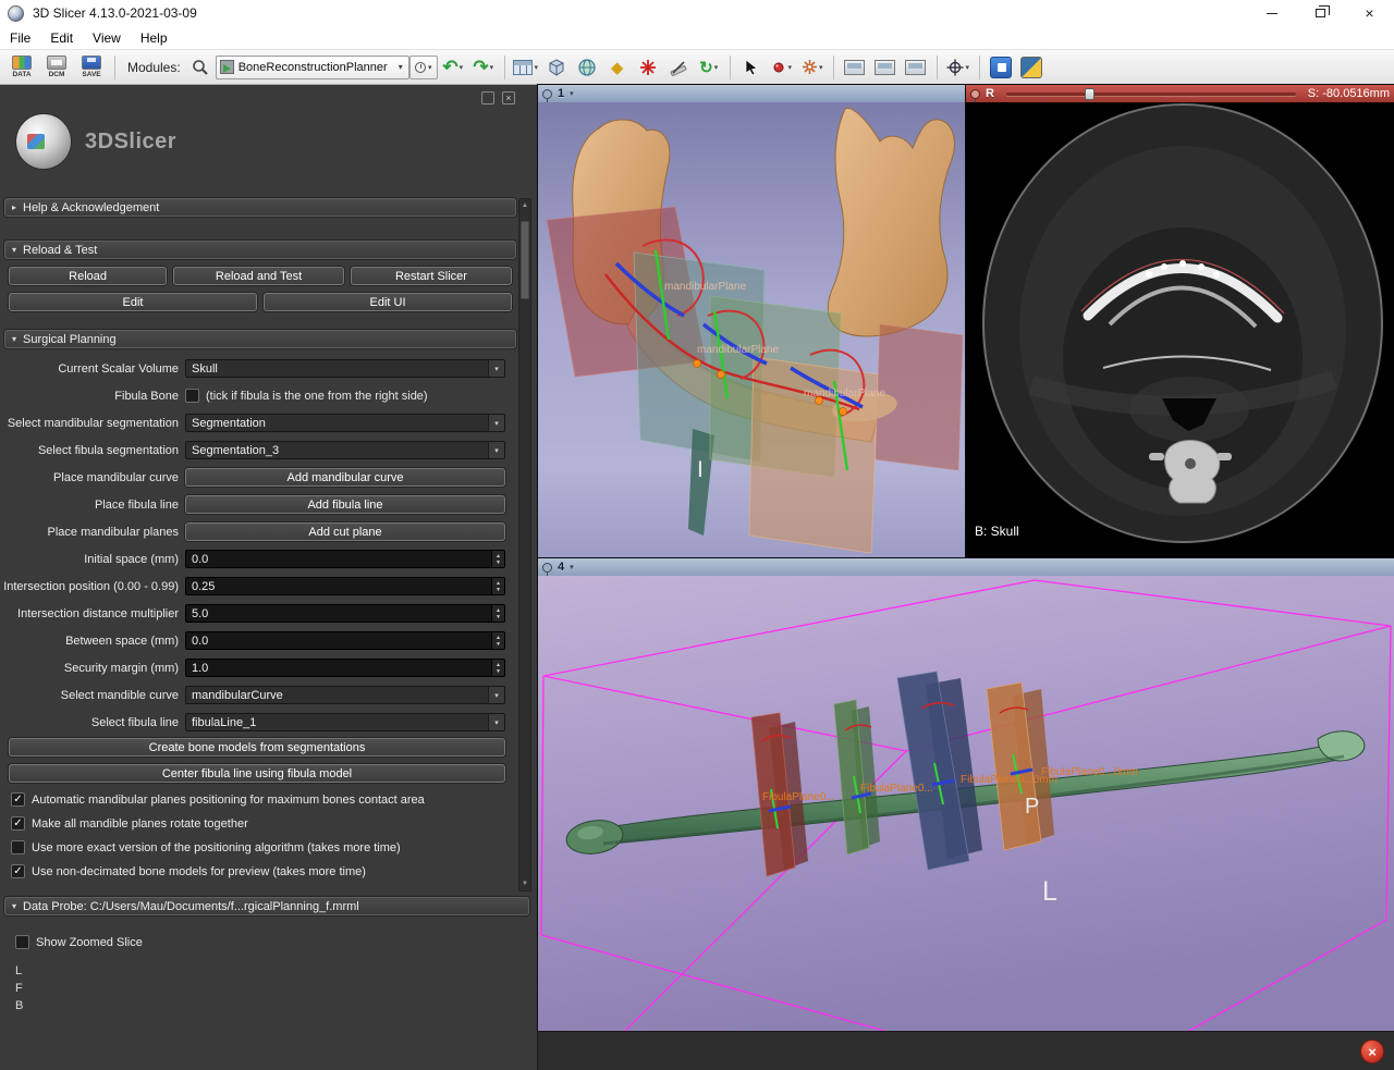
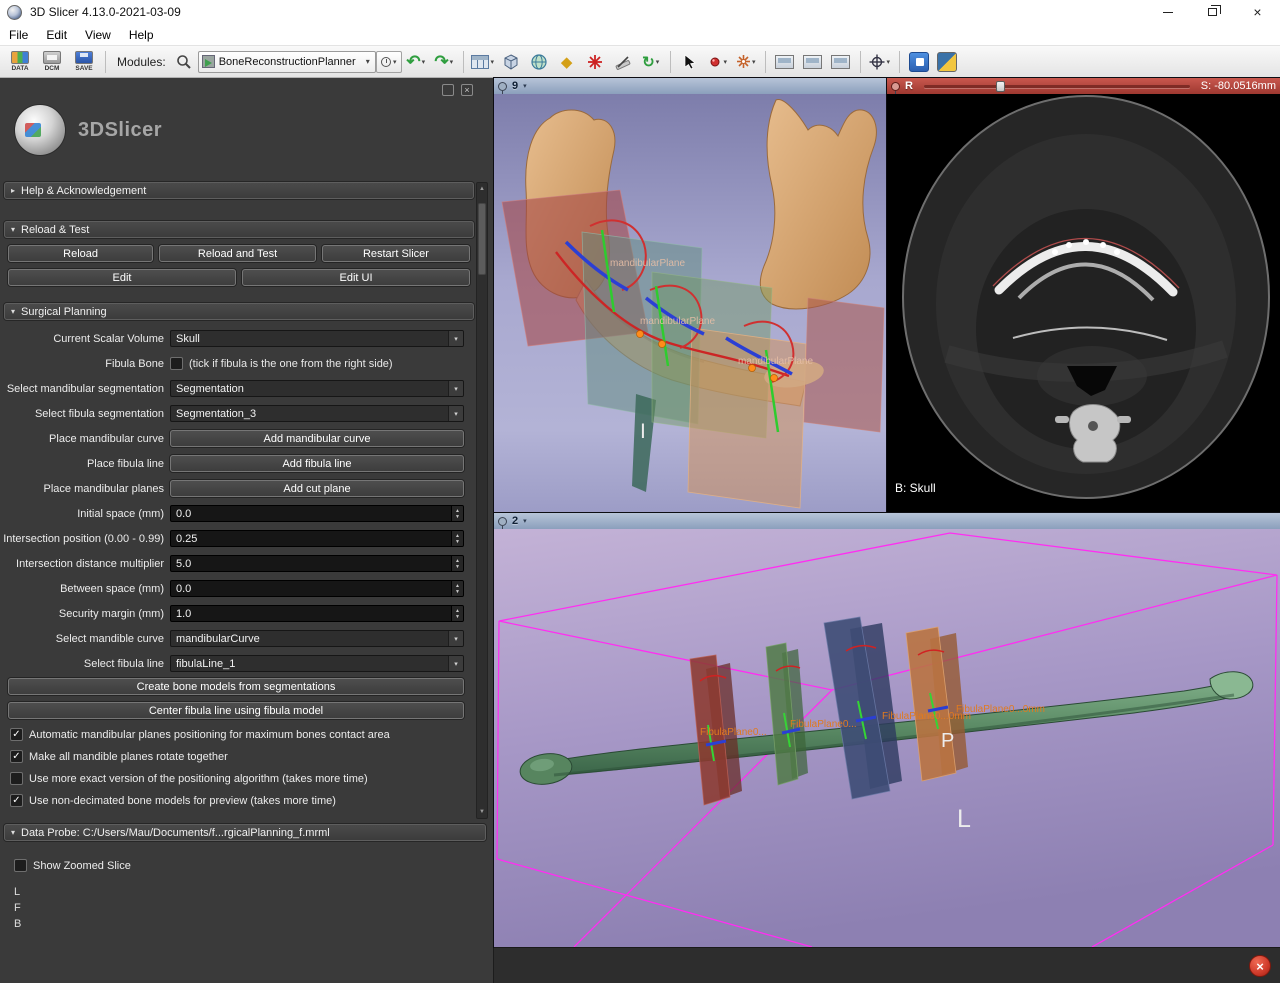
  3D Slicer 4.13.0-2021-03-09
  ×
  File
  Edit
  View
  Help
  Modules:
  BoneReconstructionPlanner
  ▾
  ↶
  ↷
  ◆
  ↻
  ×
  3DSlicer
  ▸
  Help & Acknowledgement
  ▾
  Reload & Test
  Reload
  Reload and Test
  Restart Slicer
  Edit
  Edit UI
  ▾
  Surgical Planning
  Current Scalar Volume
  Skull
  Fibula Bone
  (tick if fibula is the one from the right side)
  Select mandibular segmentation
  Segmentation
  Select fibula segmentation
  Segmentation_3
  Place mandibular curve
  Add mandibular curve
  Place fibula line
  Add fibula line
  Place mandibular planes
  Add cut plane
  Initial space (mm)
  0.0
  Intersection position (0.00 - 0.99)
  0.25
  Intersection distance multiplier
  5.0
  Between space (mm)
  0.0
  Security margin (mm)
  1.0
  Select mandible curve
  mandibularCurve
  Select fibula line
  fibulaLine_1
  Create bone models from segmentations
  Center fibula line using fibula model
  ✓
  Automatic mandibular planes positioning for maximum bones contact area
  ✓
  Make all mandible planes rotate together
  Use more exact version of the positioning algorithm (takes more time)
  ✓
  Use non-decimated bone models for preview (takes more time)
  ▾
  Data Probe: C:/Users/Mau/Documents/f...rgicalPlanning_f.mrml
  Show Zoomed Slice
  L
  F
  B
- 1
+ 9
  mandibularPlane
  mandibularPlane
  mandibularPlane
  I
  R
  S: -80.0516mm
  B: Skull
- 4
+ 2
  FibulaPlane0...
  FibulaPlane0...
  FibulaPlane0...0mm
  FibulaPlane0...0mm
  P
  L
  ×
